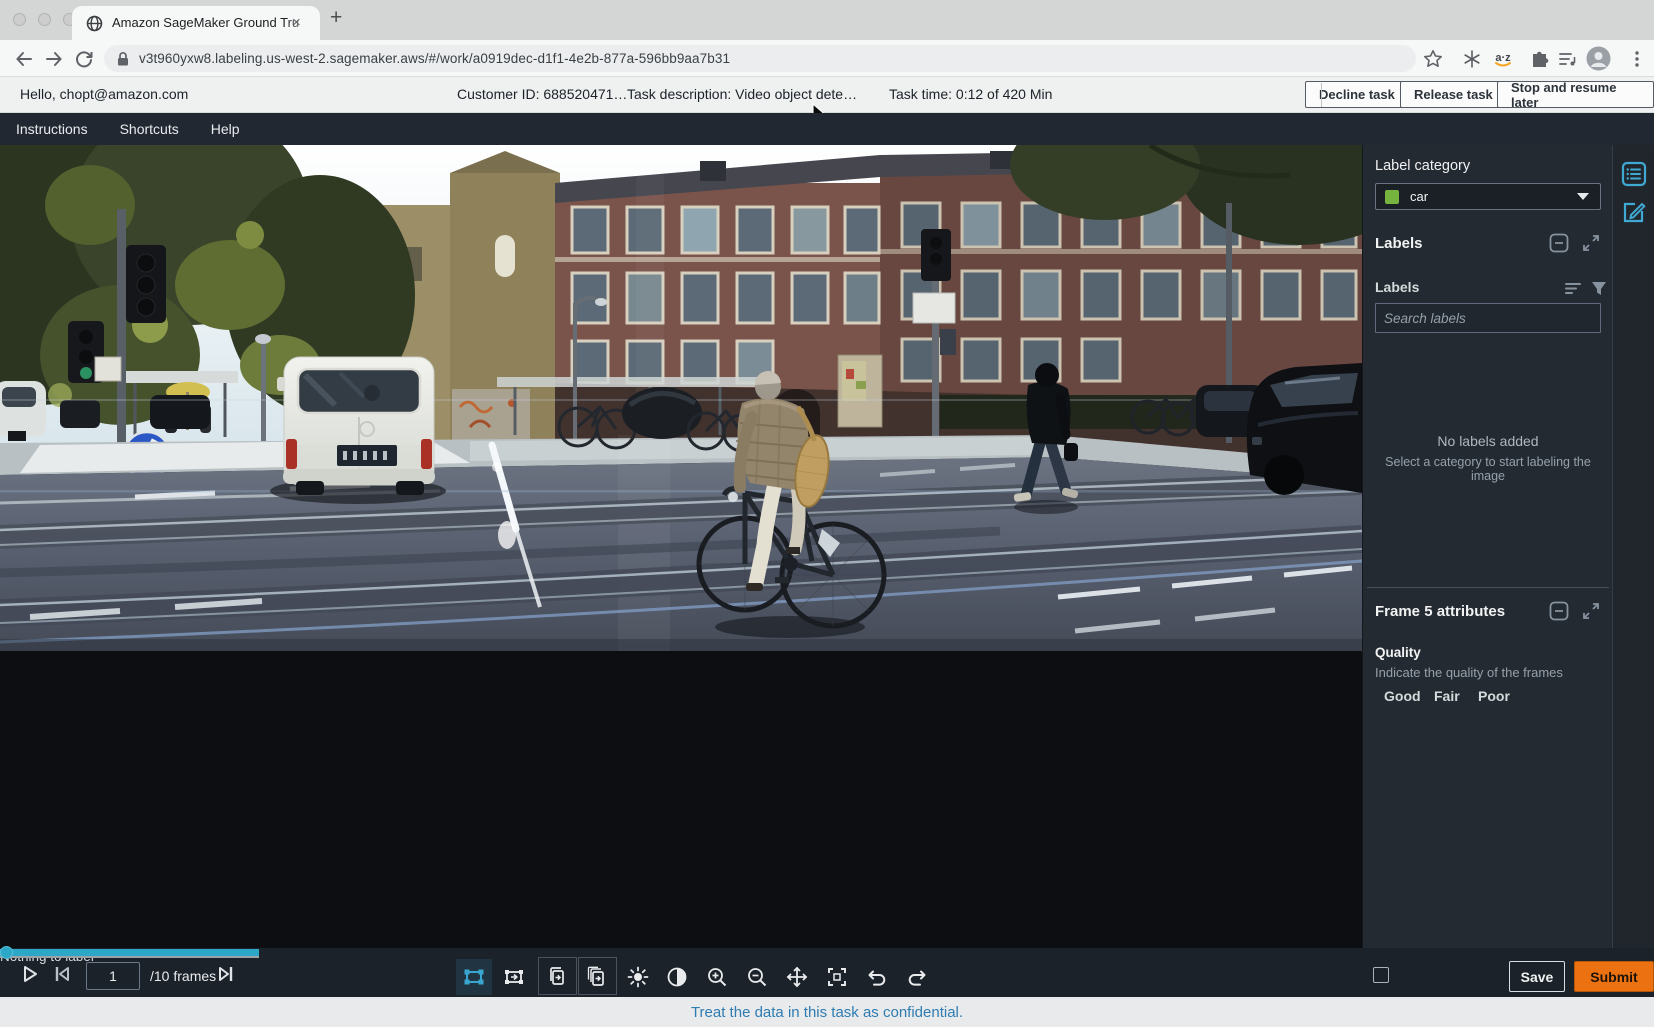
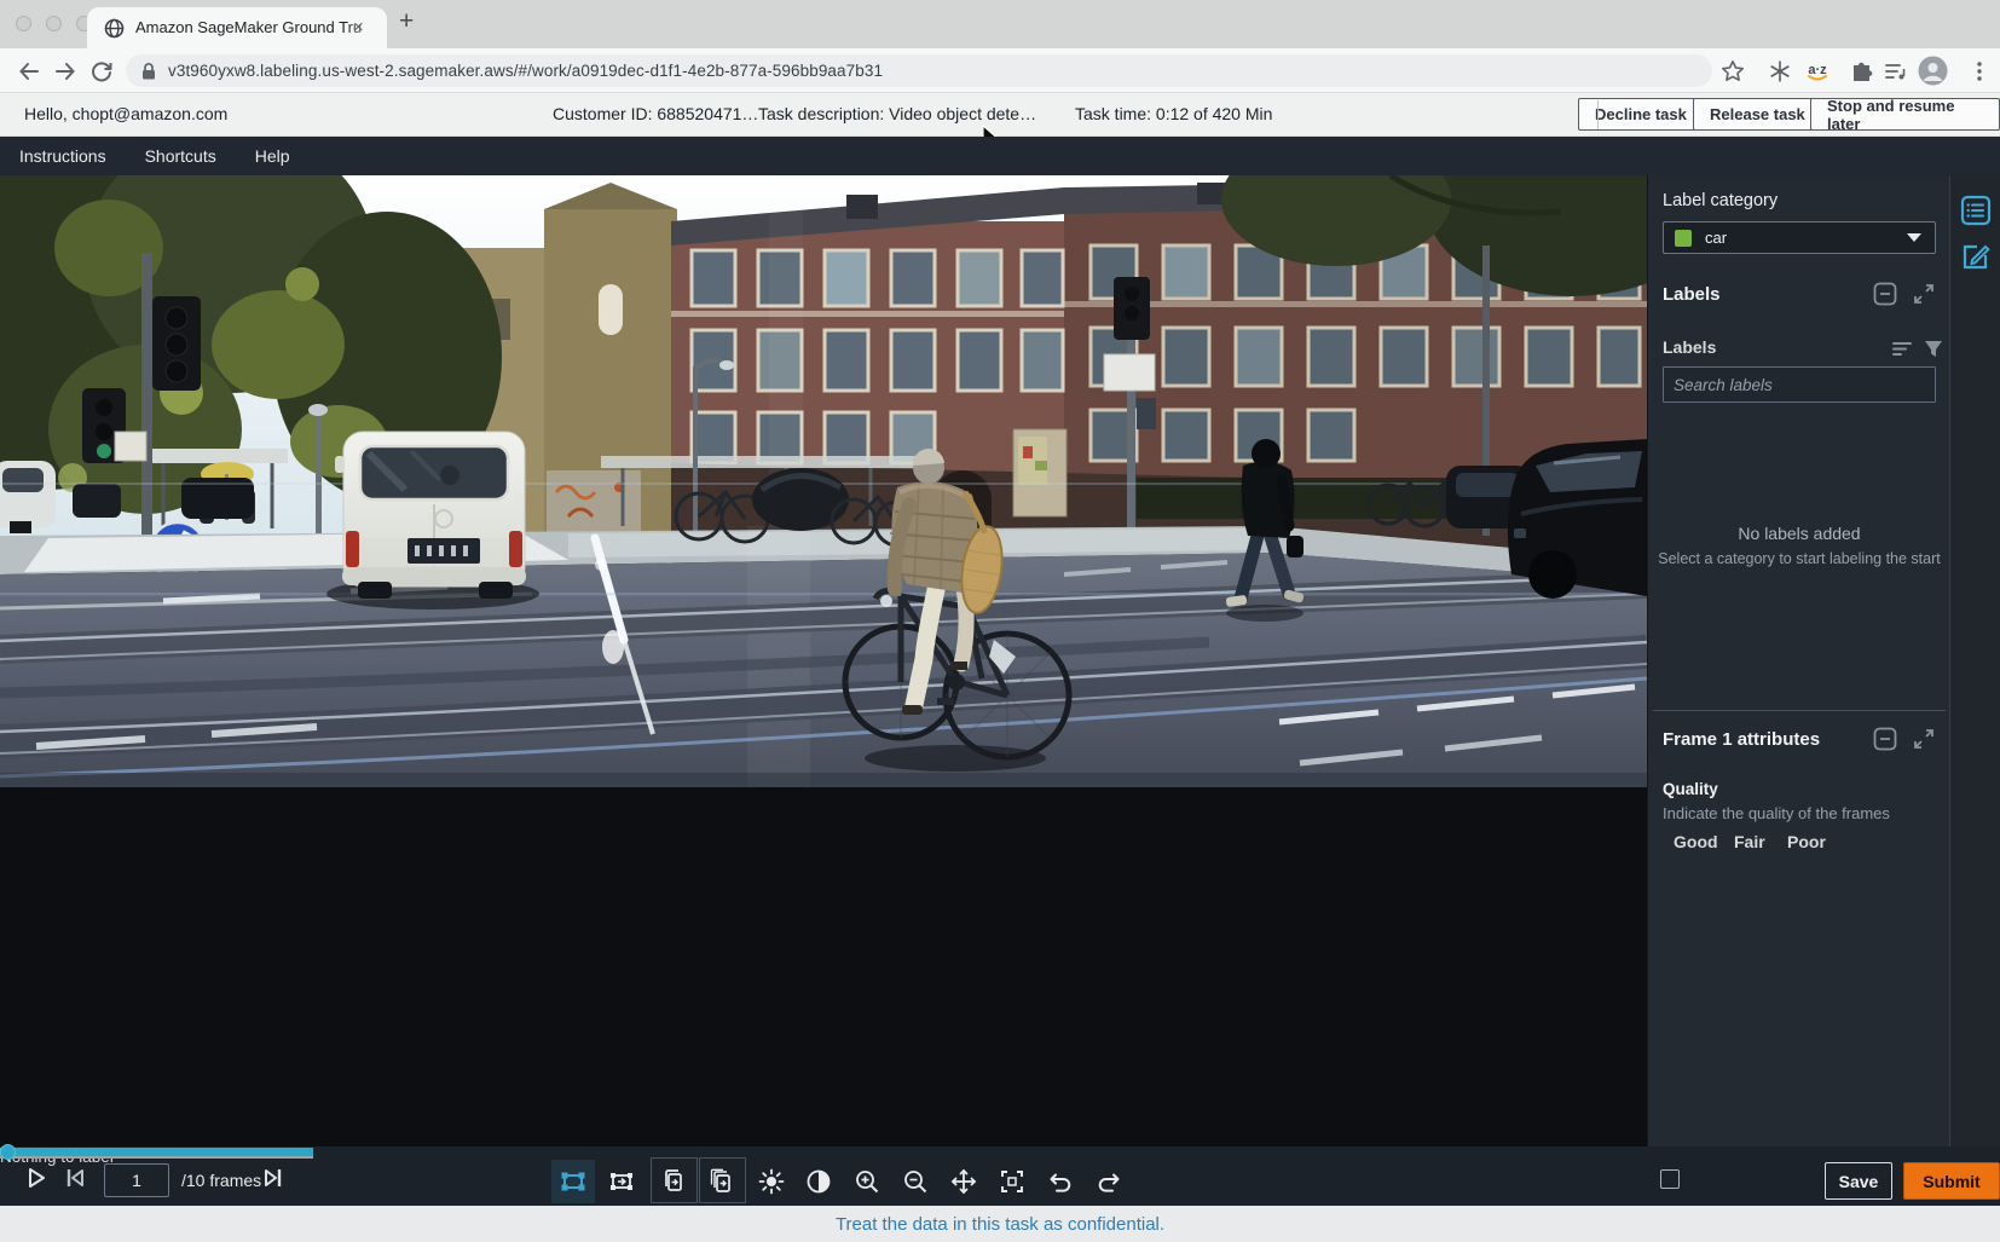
  Amazon SageMaker Ground Tru
  ×
  +
  v3t960yxw8.labeling.us-west-2.sagemaker.aws/#/work/a0919dec-d1f1-4e2b-877a-596bb9aa7b31
  a·z
  Hello, chopt@amazon.com
  Customer ID: 688520471…
  Task description: Video object dete…
  Task time: 0:12 of 420 Min
  Decline task
  Release task
  Stop and resume later
  Instructions
  Shortcuts
  Help
  Label category
  car
  Labels
  Labels
  Search labels
  No labels added
- Select a category to start labeling the image
+ Select a category to start labeling the start
- Frame 5 attributes
+ Frame 1 attributes
  Quality
  Indicate the quality of the frames
  Good
  Fair
  Poor
  1
  /10 frames
  Save
  Submit
  Treat the data in this task as confidential.
